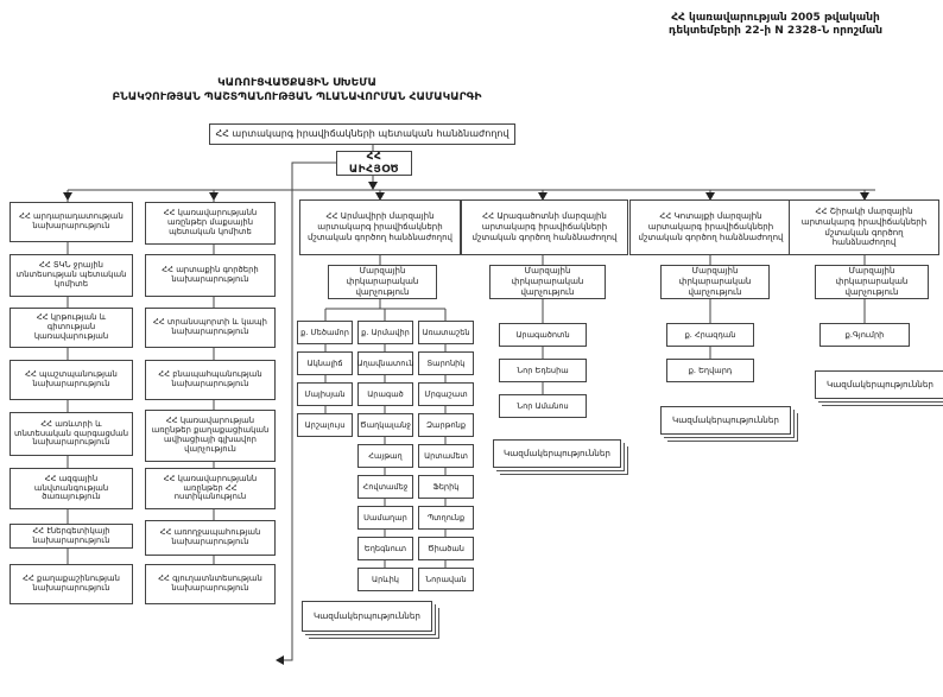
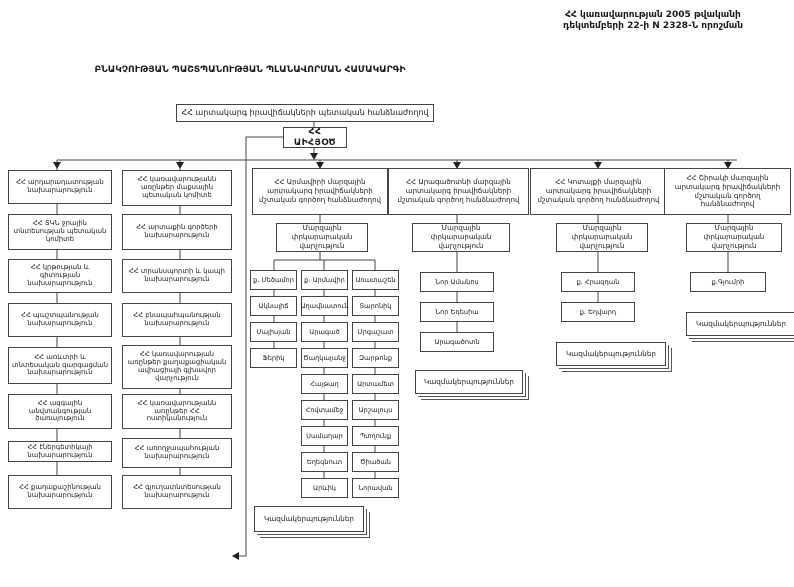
  ՀՀ կառավարության 2005 թվականի
  դեկտեմբերի 22-ի N 2328-Ն որոշման
- ԿԱՌՈՒՑՎԱԾՔԱՅԻՆ ՍԽԵՄԱ
  ԲՆԱԿՉՈՒԹՅԱՆ ՊԱՇՏՊԱՆՈՒԹՅԱՆ ՊԼԱՆԱՎՈՐՄԱՆ ՀԱՄԱԿԱՐԳԻ
  ՀՀ արտակարգ իրավիճակների պետական հանձնաժողով
  ՀՀ ԱԻՀՅՕԾ
  ՀՀ արդարադատության նախարարություն
  ՀՀ ՏԿՆ ջրային տնտեսության պետական կոմիտե
- ՀՀ կրթության և գիտության կառավարության
+ ՀՀ կրթության և գիտության նախարարություն
  ՀՀ պաշտպանության նախարարություն
  ՀՀ առևտրի և տնտեսական զարգացման նախարարություն
  ՀՀ ազգային անվտանգության ծառայություն
  ՀՀ էներգետիկայի նախարարություն
  ՀՀ քաղաքաշինության նախարարություն
  ՀՀ կառավարությանն առընթեր մաքսային պետական կոմիտե
  ՀՀ արտաքին գործերի նախարարություն
  ՀՀ տրանսպորտի և կապի նախարարություն
  ՀՀ բնապահպանության նախարարություն
  ՀՀ կառավարության առընթեր քաղաքացիական ավիացիայի գլխավոր վարչություն
  ՀՀ կառավարությանն առընթեր ՀՀ ոստիկանություն
  ՀՀ առողջապահության նախարարություն
  ՀՀ գյուղատնտեսության նախարարություն
  ՀՀ Արմավիրի մարզային արտակարգ իրավիճակների մշտական գործող հանձնաժողով
  ՀՀ Արագածոտնի մարզային արտակարգ իրավիճակների մշտական գործող հանձնաժողով
  ՀՀ Կոտայքի մարզային արտակարգ իրավիճակների մշտական գործող հանձնաժողով
  ՀՀ Շիրակի մարզային արտակարգ իրավիճակների մշտական գործող հանձնաժողով
  Մարզային փրկարարական վարչություն
  Մարզային փրկարարական վարչություն
  Մարզային փրկարարական վարչություն
  Մարզային փրկարարական վարչություն
  ք. Մեծամոր
  Ակնալիճ
  Մայիսյան
- Արշալույս
+ Ֆերիկ
  ք. Արմավիր
  Աղավնատուն
  Արագած
  Ծաղկալանջ
  Հայթաղ
  Հովտամեջ
  Սամաղար
  Եղեգնուտ
  Արևիկ
  Առատաշեն
  Տարոնիկ
  Մրգաշատ
  Զարթոնք
  Արտամետ
- Ֆերիկ
+ Արշալույս
  Պտղունք
  Ծիածան
  Նորավան
  Կազմակերպություններ
- Արագածոտն
+ Նոր Ամանոս
  Նոր Եդեսիա
- Նոր Ամանոս
+ Արագածոտն
  Կազմակերպություններ
  ք. Հրազդան
  ք. Եղվարդ
  Կազմակերպություններ
  ք.Գյումրի
  Կազմակերպություններ
